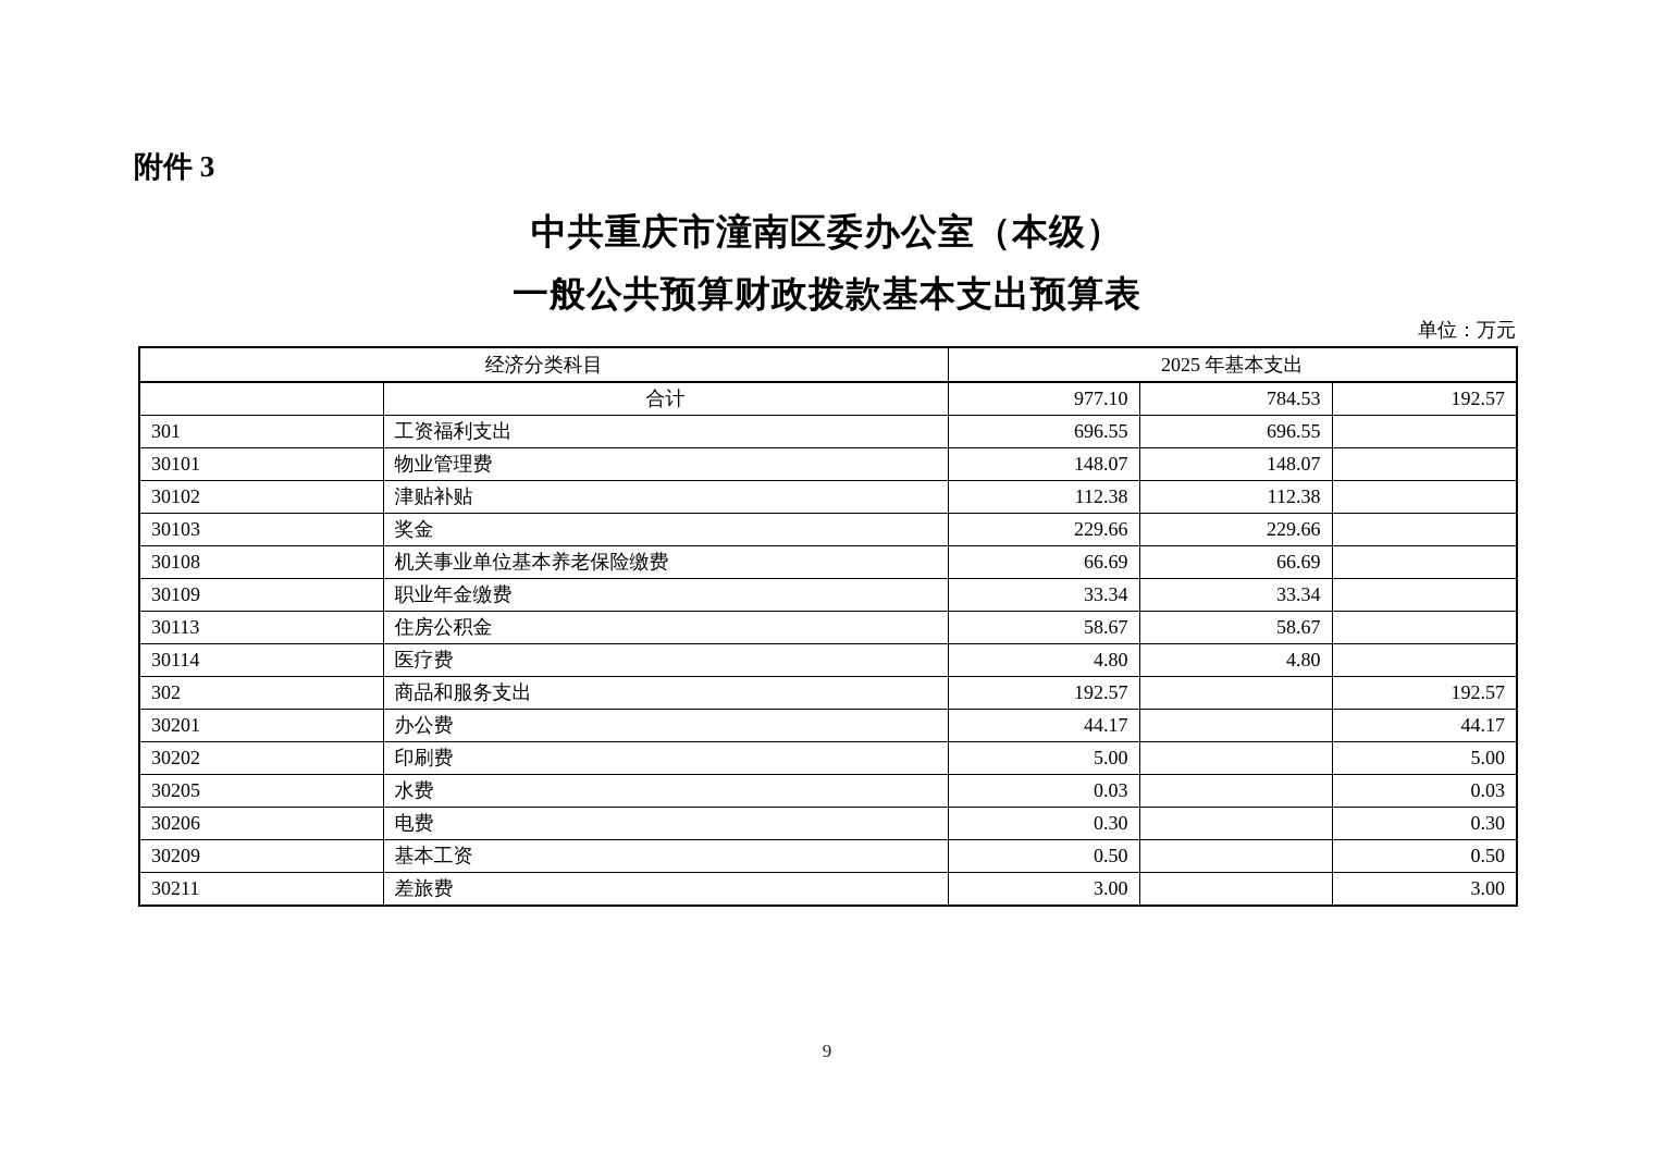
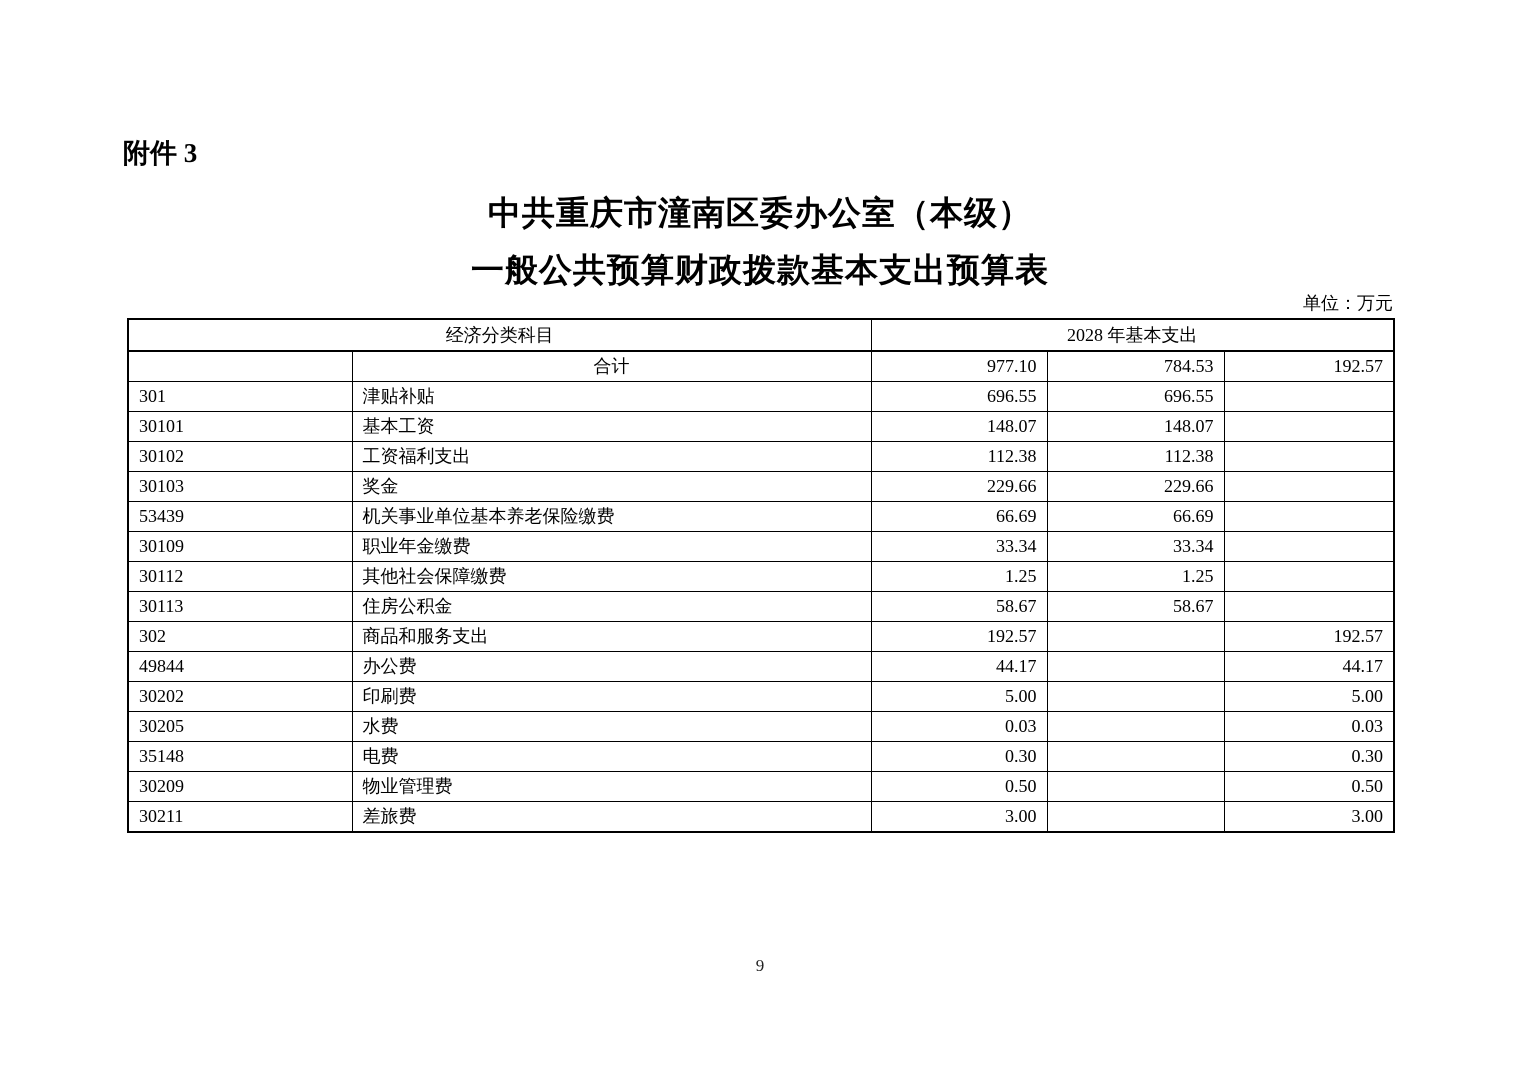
  附件 3
  中共重庆市潼南区委办公室（本级）
  一般公共预算财政拨款基本支出预算表
  单位：万元
- 经济分类科目	2025 年基本支出
+ 经济分类科目	2028 年基本支出
  	合计	977.10	784.53	192.57
- 301	工资福利支出	696.55	696.55
+ 301	津贴补贴	696.55	696.55
- 30101	物业管理费	148.07	148.07
+ 30101	基本工资	148.07	148.07
- 30102	津贴补贴	112.38	112.38
+ 30102	工资福利支出	112.38	112.38
  30103	奖金	229.66	229.66
- 30108	机关事业单位基本养老保险缴费	66.69	66.69
+ 53439	机关事业单位基本养老保险缴费	66.69	66.69
  30109	职业年金缴费	33.34	33.34
+ 30112	其他社会保障缴费	1.25	1.25
  30113	住房公积金	58.67	58.67
- 30114	医疗费	4.80	4.80
  302	商品和服务支出	192.57		192.57
- 30201	办公费	44.17		44.17
+ 49844	办公费	44.17		44.17
  30202	印刷费	5.00		5.00
  30205	水费	0.03		0.03
- 30206	电费	0.30		0.30
+ 35148	电费	0.30		0.30
- 30209	基本工资	0.50		0.50
+ 30209	物业管理费	0.50		0.50
  30211	差旅费	3.00		3.00
  9
